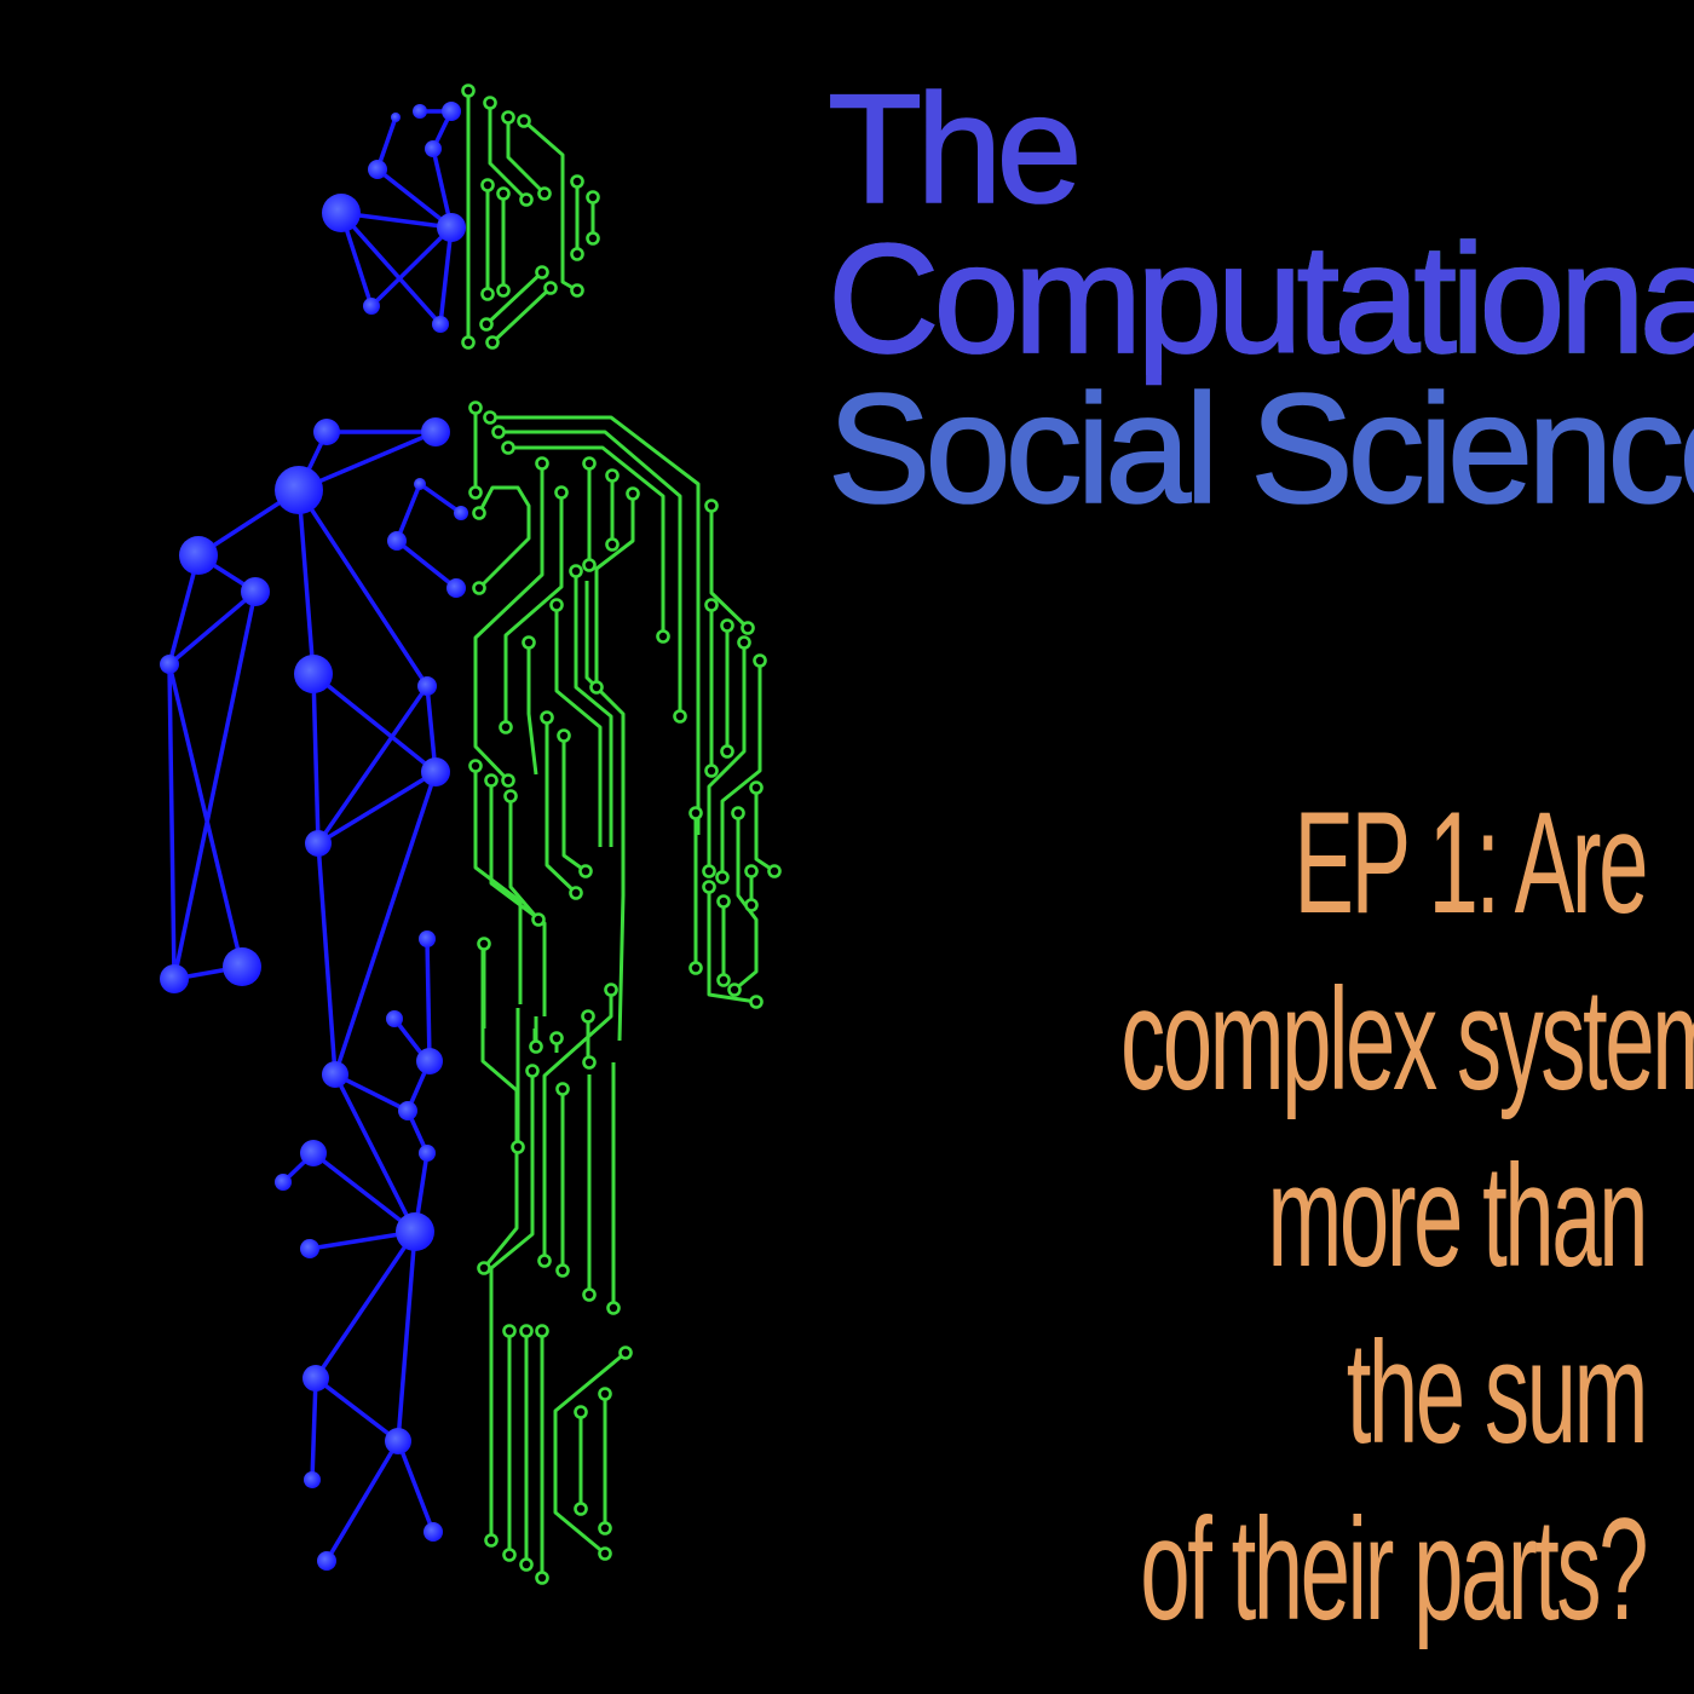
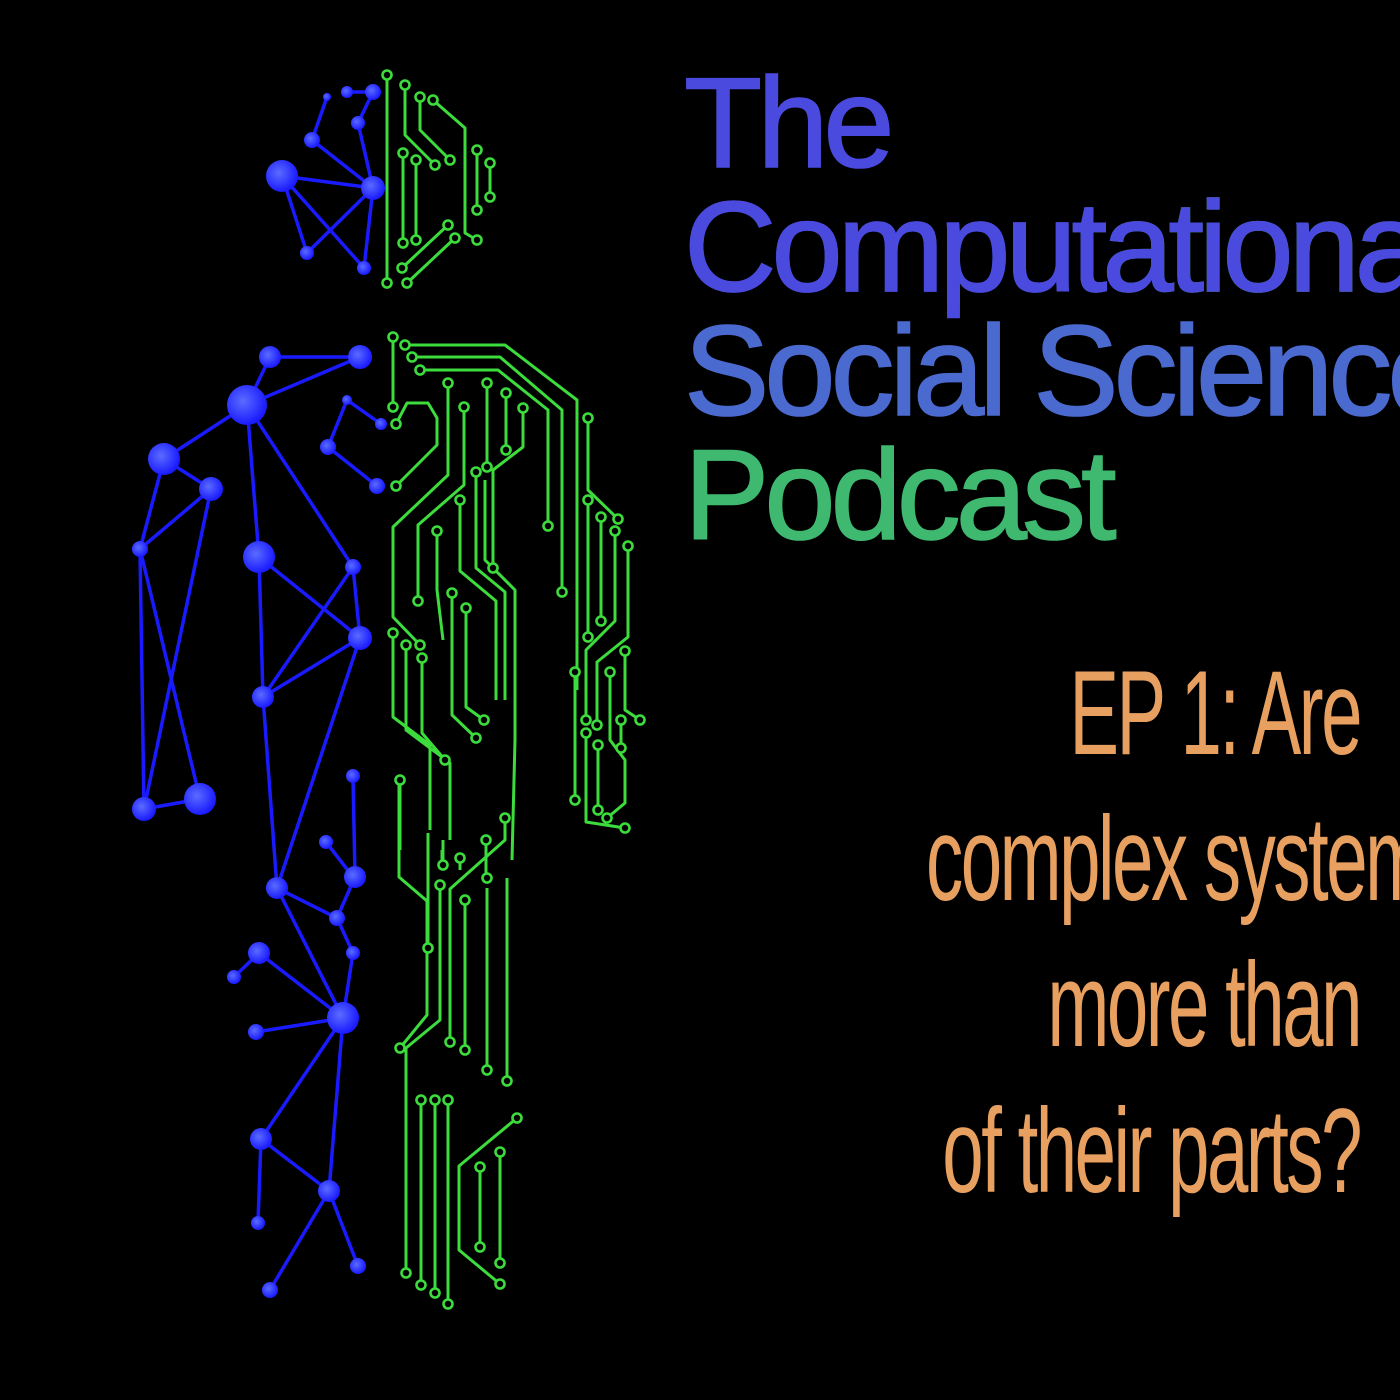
  The
  Computationa
  Social Scienc
+ Podcast
  EP 1: Are
  complex system
  more than
- the sum
  of their parts?
